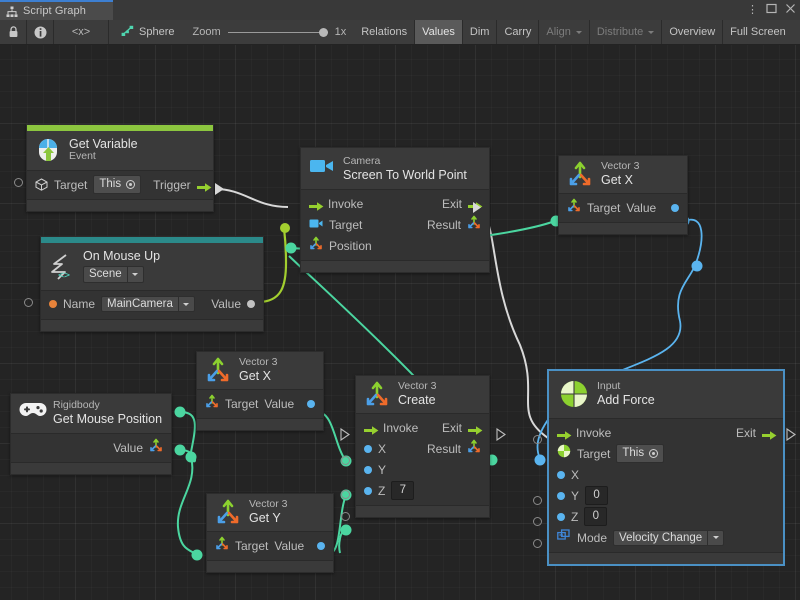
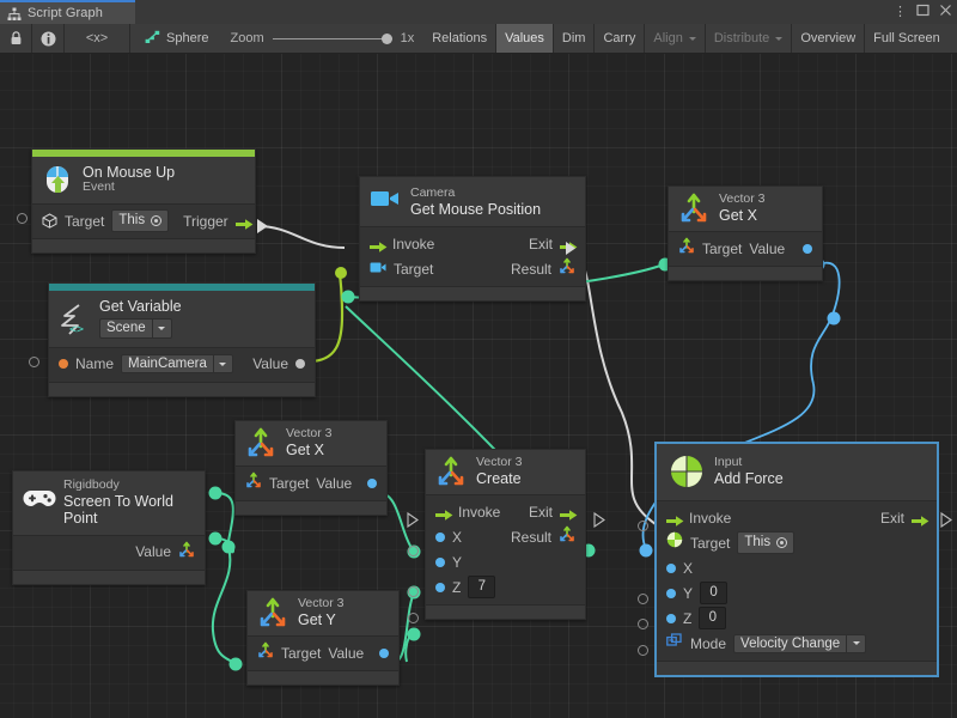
  Script Graph
  ⋮
  <x>
  Sphere
  Zoom
  1x
  Relations
  Values
  Dim
  Carry
  Align
  Distribute
  Overview
  Full Screen
- Get Variable
+ On Mouse Up
  Event
  Target
  This
  Trigger
  <>
- On Mouse Up
+ Get Variable
  Scene
  Name
  MainCamera
  Value
  Camera
- Screen To World Point
+ Get Mouse Position
  Invoke
  Exit
  Target
  Result
- Position
  Vector 3
  Get X
  Target
  Value
  Rigidbody
- Get Mouse Position
+ Screen To World Point
  Value
  Vector 3
  Get X
  Target
  Value
  Vector 3
  Get Y
  Target
  Value
  Vector 3
  Create
  Invoke
  Exit
  X
  Result
  Y
  Z
  7
  Input
  Add Force
  Invoke
  Exit
  Target
  This
  X
  Y
  0
  Z
  0
  Mode
  Velocity Change
